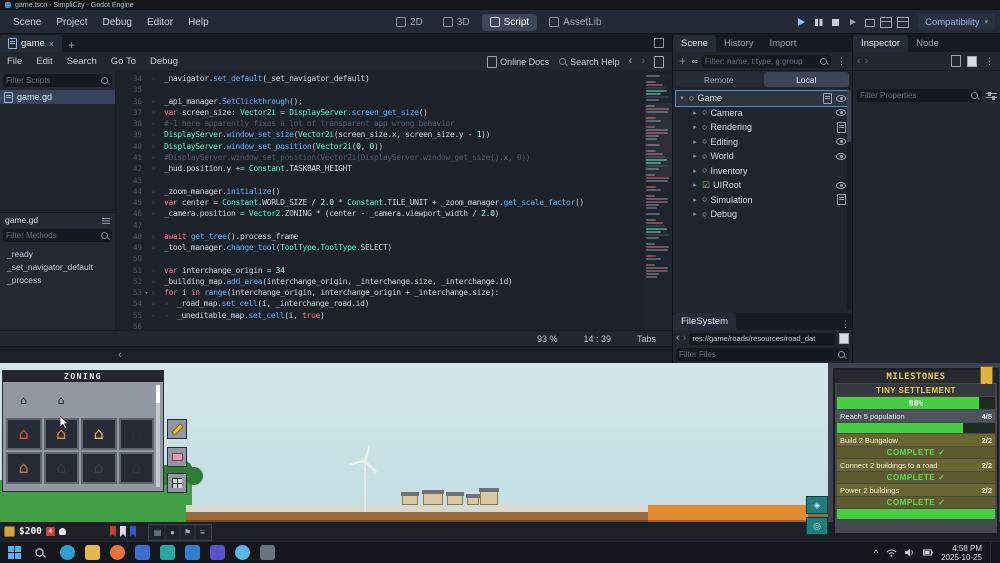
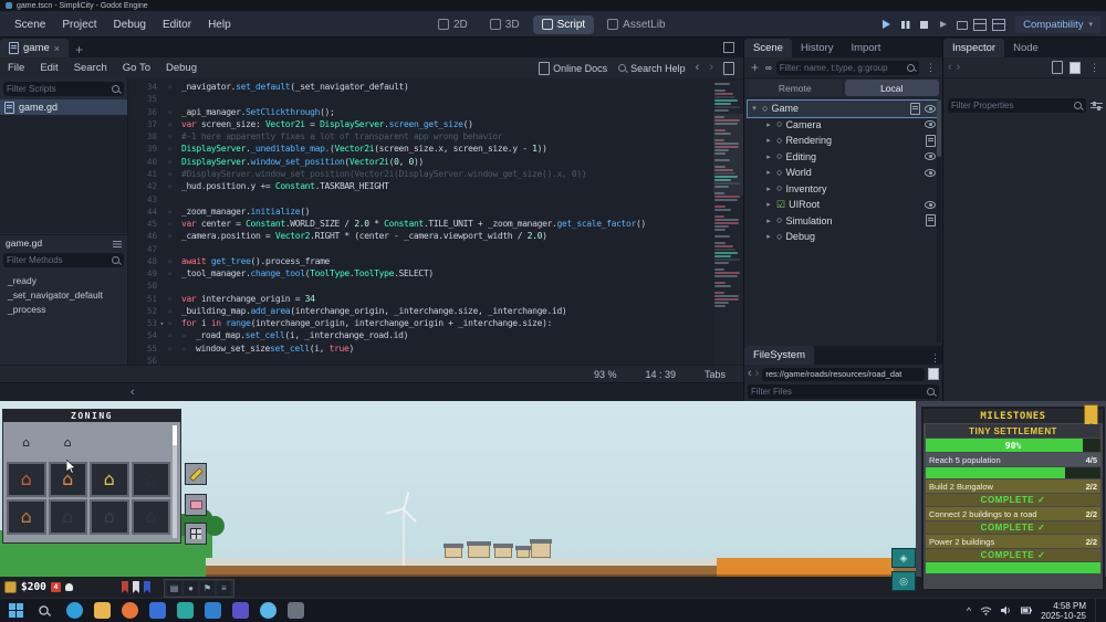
  Scene
  Project
  Debug
  Editor
  Help
  2D
  3D
  Script
  AssetLib
  Compatibility
  game
  ×
  +
  File
  Edit
  Search
  Go To
  Debug
  Online Docs
  Search Help
  ‹
  ›
  Filter Scripts
  game.gd
  game.gd
  Filter Methods
  _ready
  _set_navigator_default
  _process
  34
  » _navigator.set_default(_set_navigator_default)
  35
  36
  » _api_manager.SetClickthrough();
  37
  » var screen_size: Vector2i = DisplayServer.screen_get_size()
  38
  » #-1 here apparently fixes a lot of transparent app wrong behavior
  39
- » DisplayServer.window_set_size(Vector2i(screen_size.x, screen_size.y - 1))
+ » DisplayServer._uneditable_map.(Vector2i(screen_size.x, screen_size.y - 1))
  40
  » DisplayServer.window_set_position(Vector2i(0, 0))
  41
  » #DisplayServer.window_set_position(Vector2i(DisplayServer.window_get_size().x, 0))
  42
  » _hud.position.y += Constant.TASKBAR_HEIGHT
  43
  44
  » _zoom_manager.initialize()
  45
  » var center = Constant.WORLD_SIZE / 2.0 * Constant.TILE_UNIT + _zoom_manager.get_scale_factor()
  46
- » _camera.position = Vector2.ZONING * (center - _camera.viewport_width / 2.0)
+ » _camera.position = Vector2.RIGHT * (center - _camera.viewport_width / 2.0)
  47
  48
  » await get_tree().process_frame
  49
  » _tool_manager.change_tool(ToolType.ToolType.SELECT)
  50
  51
  » var interchange_origin = 34
  52
  » _building_map.add_area(interchange_origin, _interchange.size, _interchange.id)
  53
  ▾
  » for i in range(interchange_origin, interchange_origin + _interchange.size):
  54
  » » _road_map.set_cell(i, _interchange_road.id)
  55
- » » _uneditable_map.set_cell(i, true)
+ » » window_set_sizeset_cell(i, true)
  56
  93 %
  14 : 39
  Tabs
  ‹
  Scene
  History
  Import
  +
  ∞
  Filter: name, t:type, g:group
  ⋮
  Remote
  Local
  ○
  Game
  ○
  Camera
  ○
  Rendering
  ○
  Editing
  ○
  World
  ○
  Inventory
  ☑
  UIRoot
  ○
  Simulation
  ○
  Debug
  FileSystem
  ⋮
  ‹
  ›
  res://game/roads/resources/road_dat
  Filter Files
  Inspector
  Node
  ‹
  ›
  ⋮
  Filter Properties
  ZONING
  ⌂
  ⌂
  ⌂
  ⌂
  ⌂
  ⌂
  ⌂
  ◈
  ◎
  $200
  ▤
  ●
  ⚑
  ≡
  MILESTONES
  TINY SETTLEMENT
  90%
  Reach 5 population
  4/5
  Build 2 Bungalow
  2/2
  COMPLETE
  ✓
  Connect 2 buildings to a road
  2/2
  COMPLETE
  ✓
  Power 2 buildings
  2/2
  COMPLETE
  ✓
  ^
  4:58 PM
  2025-10-25
